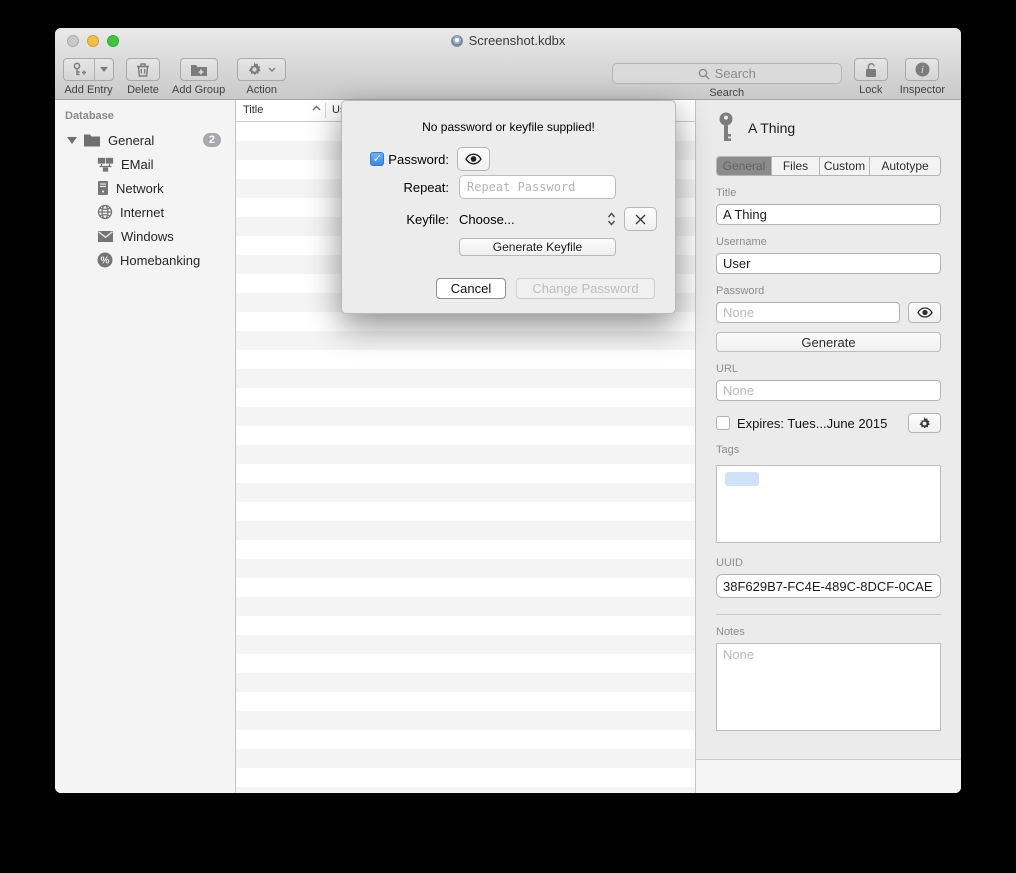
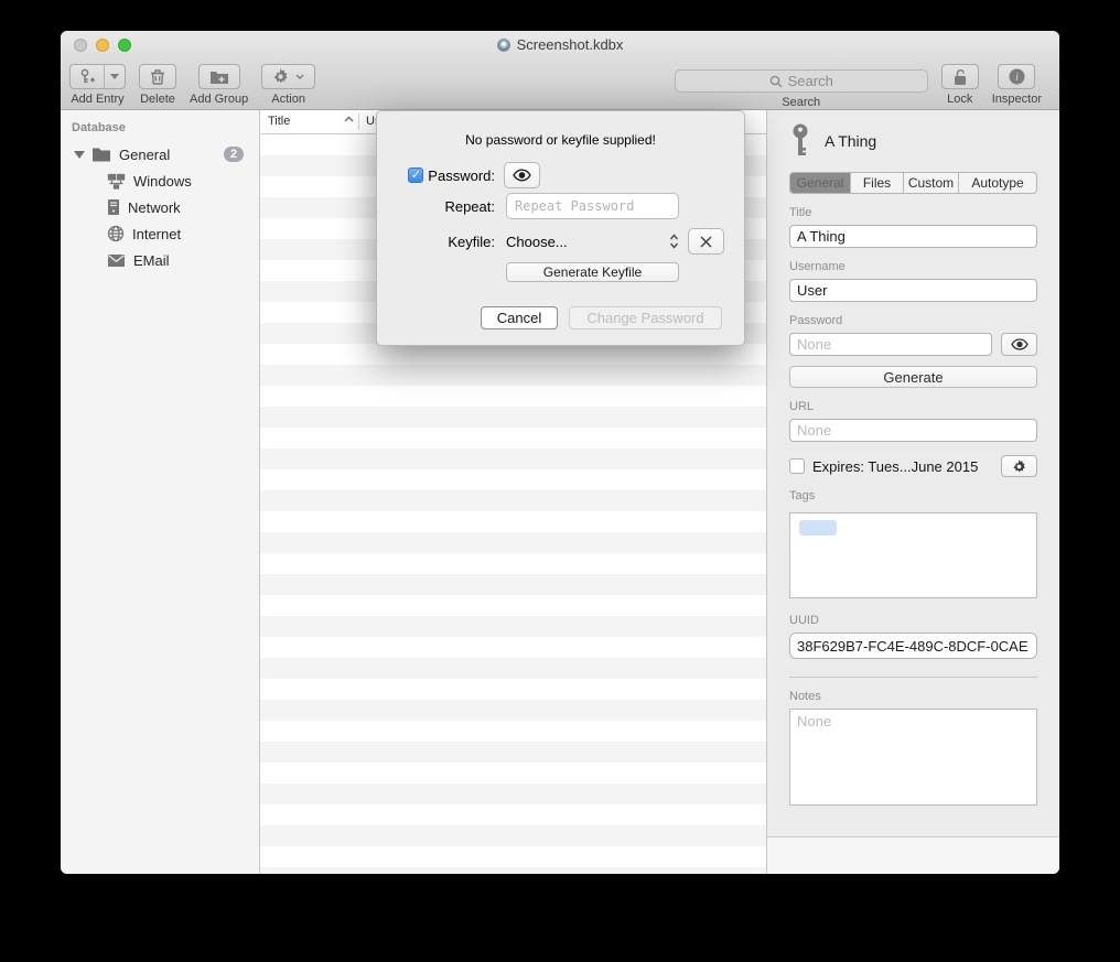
  Screenshot.kdbx
  Add Entry
  Delete
  Add Group
  Action
  Search
  Search
  Lock
  i
  Inspector
  Database
  General
  2
- EMail
+ Windows
  Network
  Internet
- Windows
+ EMail
- %
- Homebanking
  Title
  A Thing
  General
  Files
  Custom
  Autotype
  Title
  A Thing
  Username
  User
  Password
  None
  Generate
  URL
  None
  Expires: Tues...June 2015
  Tags
  UUID
  38F629B7-FC4E-489C-8DCF-0CAE
  Notes
  None
  No password or keyfile supplied!
  ✓
  Password:
  Repeat:
  Repeat Password
  Keyfile:
  Choose...
  Generate Keyfile
  Cancel
  Change Password
